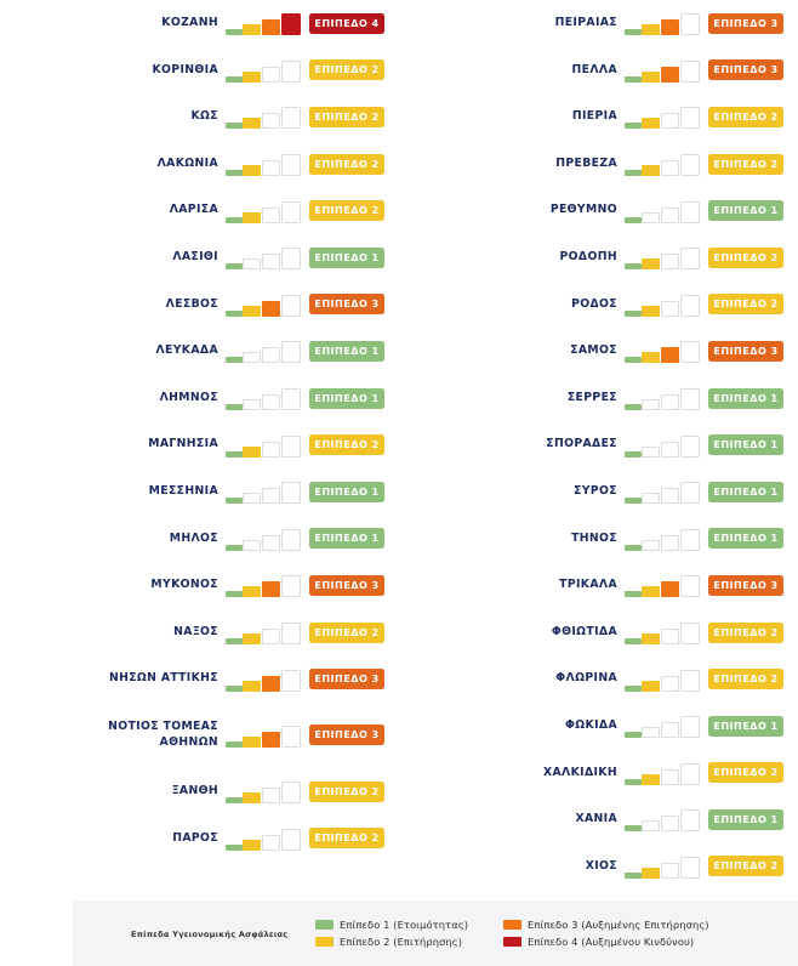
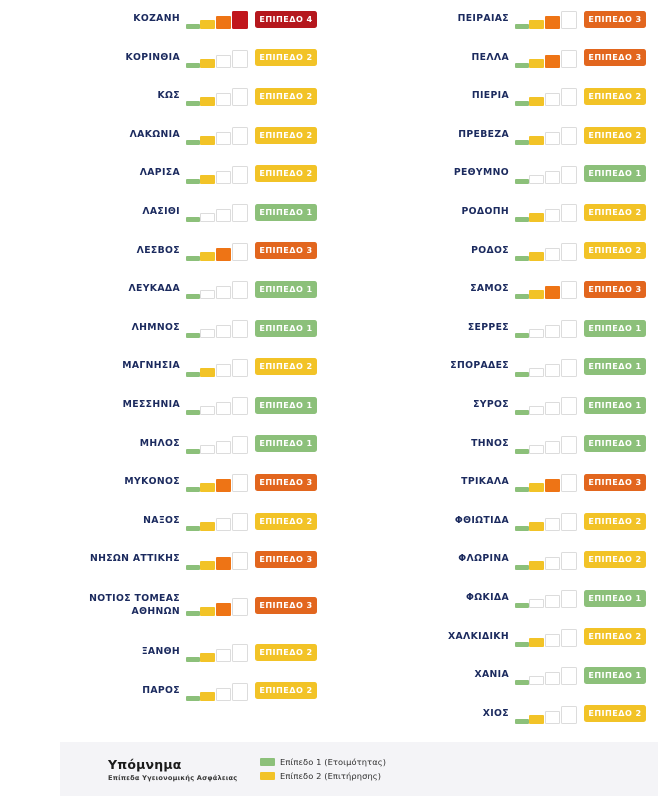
  ΚΟΖΑΝΗ
  ΕΠΙΠΕΔΟ 4
  ΚΟΡΙΝΘΙΑ
  ΕΠΙΠΕΔΟ 2
  ΚΩΣ
  ΕΠΙΠΕΔΟ 2
  ΛΑΚΩΝΙΑ
  ΕΠΙΠΕΔΟ 2
  ΛΑΡΙΣΑ
  ΕΠΙΠΕΔΟ 2
  ΛΑΣΙΘΙ
  ΕΠΙΠΕΔΟ 1
  ΛΕΣΒΟΣ
  ΕΠΙΠΕΔΟ 3
  ΛΕΥΚΑΔΑ
  ΕΠΙΠΕΔΟ 1
  ΛΗΜΝΟΣ
  ΕΠΙΠΕΔΟ 1
  ΜΑΓΝΗΣΙΑ
  ΕΠΙΠΕΔΟ 2
  ΜΕΣΣΗΝΙΑ
  ΕΠΙΠΕΔΟ 1
  ΜΗΛΟΣ
  ΕΠΙΠΕΔΟ 1
  ΜΥΚΟΝΟΣ
  ΕΠΙΠΕΔΟ 3
  ΝΑΞΟΣ
  ΕΠΙΠΕΔΟ 2
  ΝΗΣΩΝ ΑΤΤΙΚΗΣ
  ΕΠΙΠΕΔΟ 3
  ΝΟΤΙΟΣ ΤΟΜΕΑΣ
  ΑΘΗΝΩΝ
  ΕΠΙΠΕΔΟ 3
  ΞΑΝΘΗ
  ΕΠΙΠΕΔΟ 2
  ΠΑΡΟΣ
  ΕΠΙΠΕΔΟ 2
  ΠΕΙΡΑΙΑΣ
  ΕΠΙΠΕΔΟ 3
  ΠΕΛΛΑ
  ΕΠΙΠΕΔΟ 3
  ΠΙΕΡΙΑ
  ΕΠΙΠΕΔΟ 2
  ΠΡΕΒΕΖΑ
  ΕΠΙΠΕΔΟ 2
  ΡΕΘΥΜΝΟ
  ΕΠΙΠΕΔΟ 1
  ΡΟΔΟΠΗ
  ΕΠΙΠΕΔΟ 2
  ΡΟΔΟΣ
  ΕΠΙΠΕΔΟ 2
  ΣΑΜΟΣ
  ΕΠΙΠΕΔΟ 3
  ΣΕΡΡΕΣ
  ΕΠΙΠΕΔΟ 1
  ΣΠΟΡΑΔΕΣ
  ΕΠΙΠΕΔΟ 1
  ΣΥΡΟΣ
  ΕΠΙΠΕΔΟ 1
  ΤΗΝΟΣ
  ΕΠΙΠΕΔΟ 1
  ΤΡΙΚΑΛΑ
  ΕΠΙΠΕΔΟ 3
  ΦΘΙΩΤΙΔΑ
  ΕΠΙΠΕΔΟ 2
  ΦΛΩΡΙΝΑ
  ΕΠΙΠΕΔΟ 2
  ΦΩΚΙΔΑ
  ΕΠΙΠΕΔΟ 1
  ΧΑΛΚΙΔΙΚΗ
  ΕΠΙΠΕΔΟ 2
  ΧΑΝΙΑ
  ΕΠΙΠΕΔΟ 1
  ΧΙΟΣ
  ΕΠΙΠΕΔΟ 2
+ Υπόμνημα
  Επίπεδα Υγειονομικής Ασφάλειας
  Επίπεδο 1 (Ετοιμότητας)
  Επίπεδο 2 (Επιτήρησης)
- Επίπεδο 3 (Αυξημένης Επιτήρησης)
- Επίπεδο 4 (Αυξημένου Κινδύνου)
